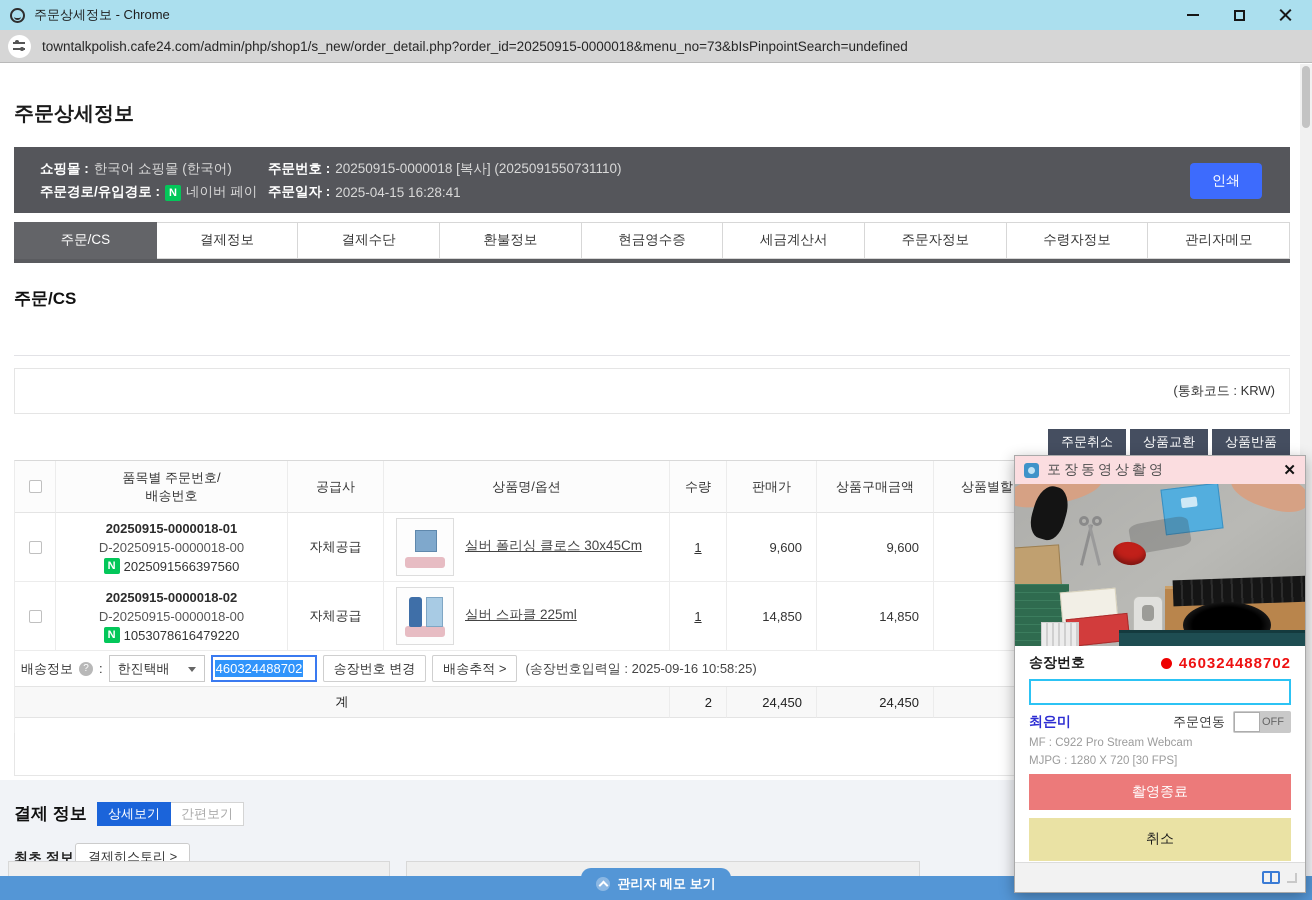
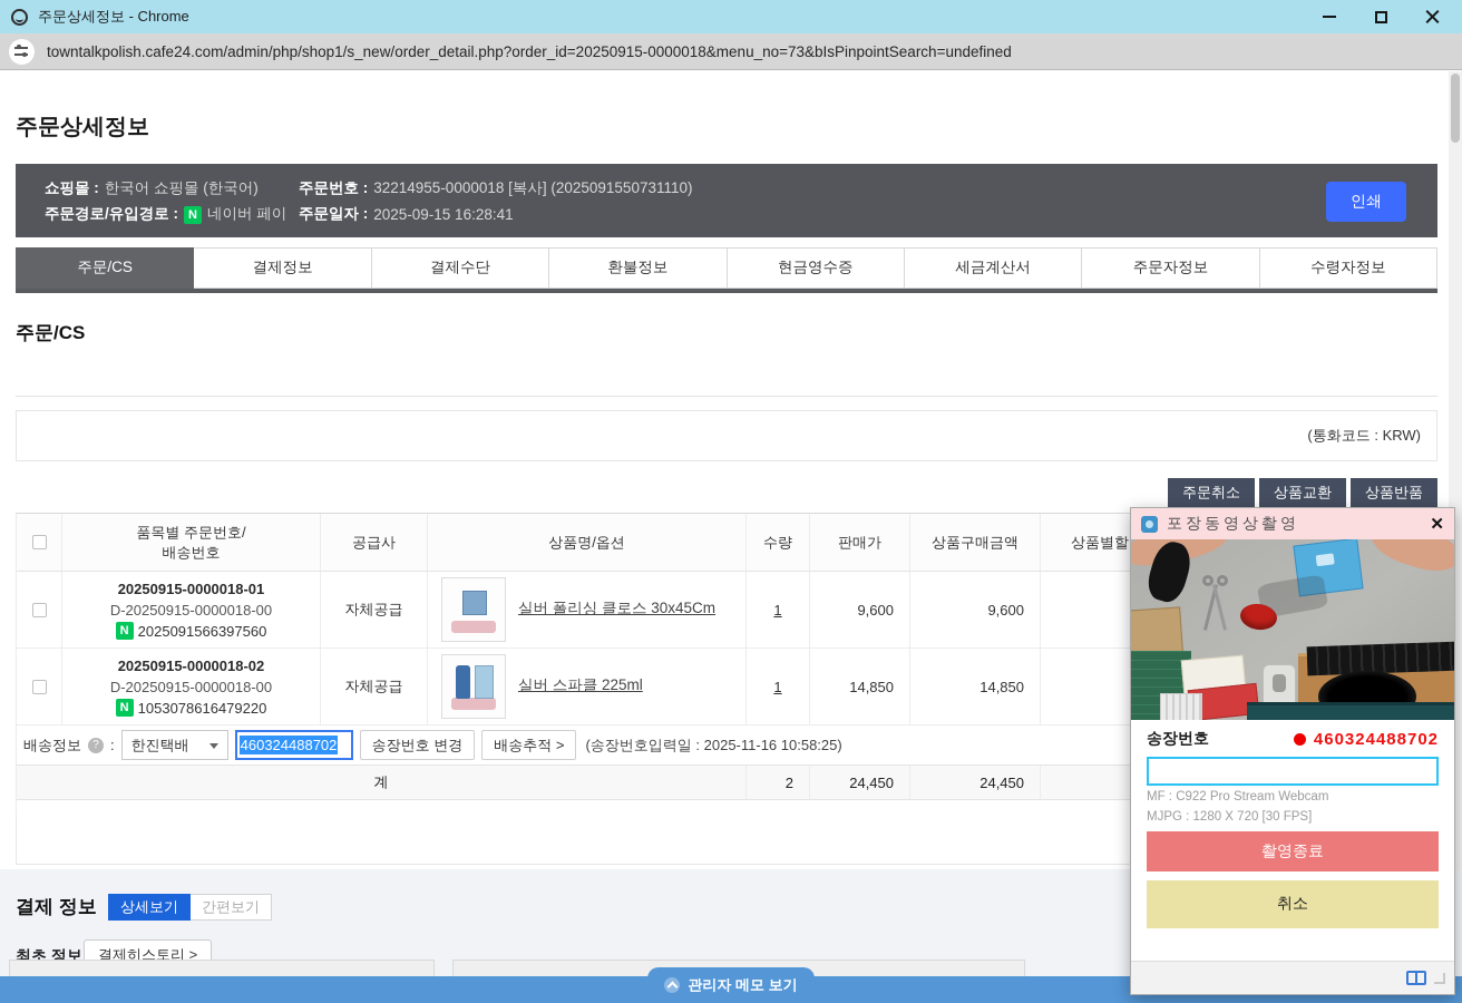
  주문상세정보 - Chrome
  towntalkpolish.cafe24.com/admin/php/shop1/s_new/order_detail.php?order_id=20250915-0000018&menu_no=73&bIsPinpointSearch=undefined
  주문상세정보
  쇼핑몰 :
  한국어 쇼핑몰 (한국어)
  주문번호 :
- 20250915-0000018 [복사] (2025091550731110)
+ 32214955-0000018 [복사] (2025091550731110)
  주문경로/유입경로 :
  N
  네이버 페이
  주문일자 :
- 2025-04-15 16:28:41
+ 2025-09-15 16:28:41
  인쇄
  주문/CS
  결제정보
  결제수단
  환불정보
  현금영수증
  세금계산서
  주문자정보
  수령자정보
- 관리자메모
  주문/CS
  (통화코드 : KRW)
  주문취소
  상품교환
  상품반품
  품목별 주문번호/
  배송번호
  공급사
  상품명/옵션
  수량
  판매가
  상품구매금액
  20250915-0000018-01
  D-20250915-0000018-00
  N
  2025091566397560
  자체공급
  실버 폴리싱 클로스 30x45Cm
  1
  9,600
  9,600
  20250915-0000018-02
  D-20250915-0000018-00
  N
  1053078616479220
  자체공급
  실버 스파클 225ml
  1
  14,850
  14,850
  배송정보
  ?
  :
  한진택배
  460324488702
  송장번호 변경
  배송추적 >
- (송장번호입력일 : 2025-09-16 10:58:25)
+ (송장번호입력일 : 2025-11-16 10:58:25)
  계
  2
  24,450
  24,450
  결제 정보
  상세보기
  간편보기
  최초 정보
  결제히스토리 >
  관리자 메모 보기
  포장동영상촬영
  ✕
  송장번호
  460324488702
- 최은미
- 주문연동
- OFF
  MF : C922 Pro Stream Webcam
  MJPG : 1280 X 720 [30 FPS]
  촬영종료 취소
